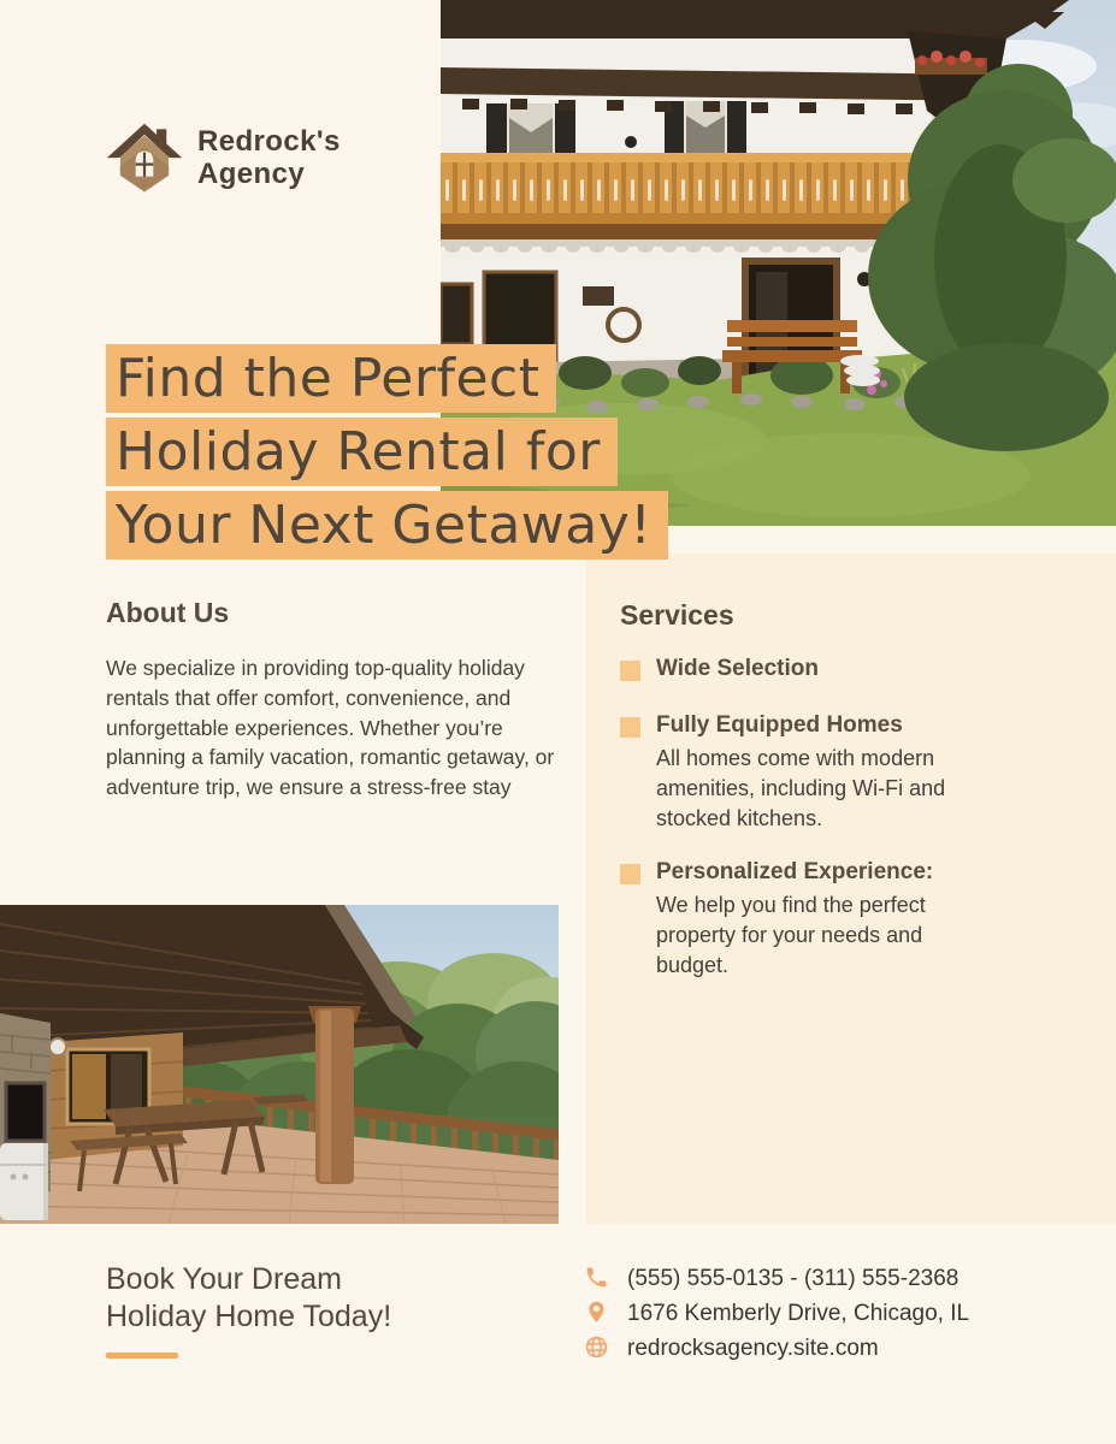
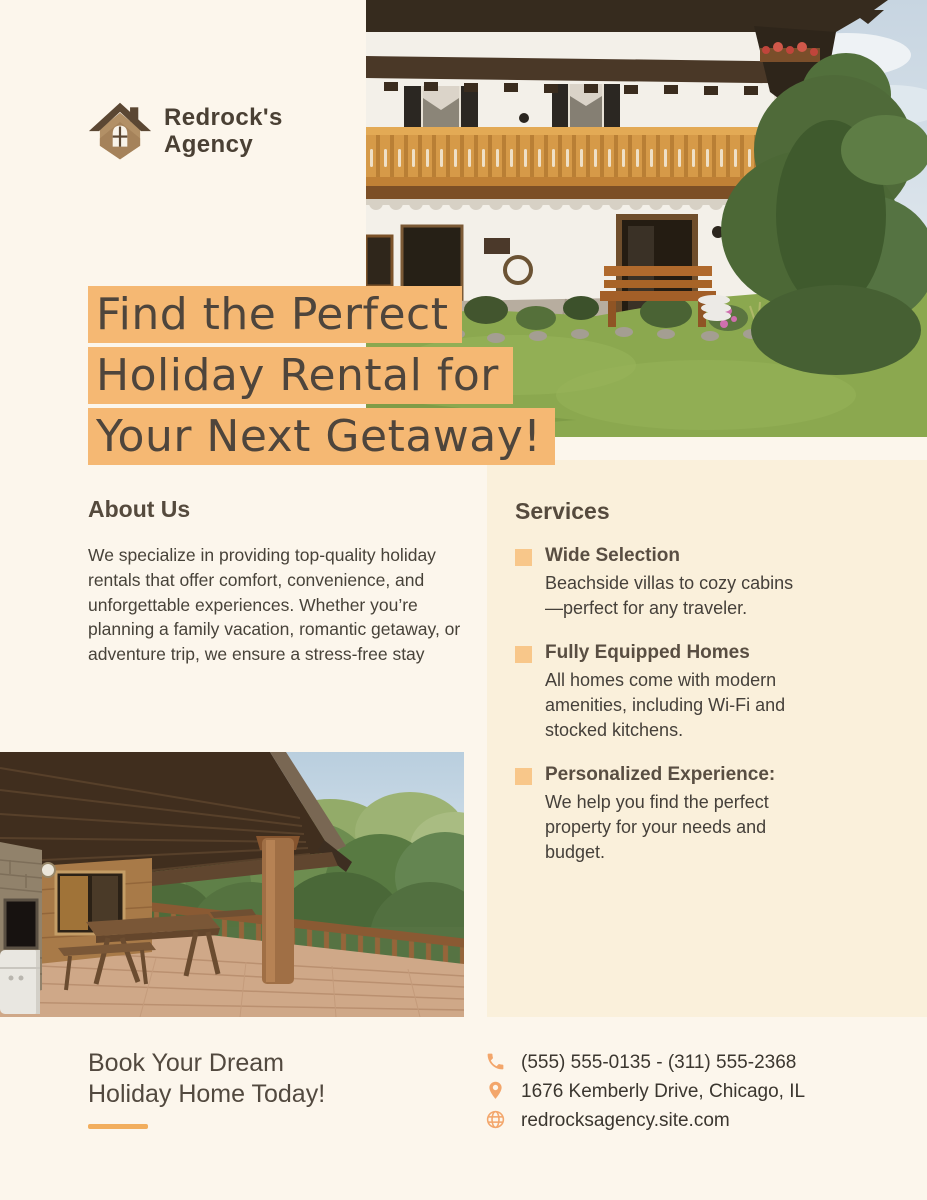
  Services
  Wide Selection
+ Beachside villas to cozy cabins—perfect for any traveler.
  Fully Equipped Homes
  All homes come with modern amenities, including Wi-Fi and stocked kitchens.
  Personalized Experience:
  We help you find the perfect property for your needs and budget.
  Redrock's
  Agency
  Find the Perfect
  Holiday Rental for
  Your Next Getaway!
  About Us
  We specialize in providing top-quality holiday rentals that offer comfort, convenience, and unforgettable experiences. Whether you’re planning a family vacation, romantic getaway, or adventure trip, we ensure a stress-free stay
  Book Your Dream
  Holiday Home Today!
  (555) 555-0135 - (311) 555-2368
  1676 Kemberly Drive, Chicago, IL
  redrocksagency.site.com
